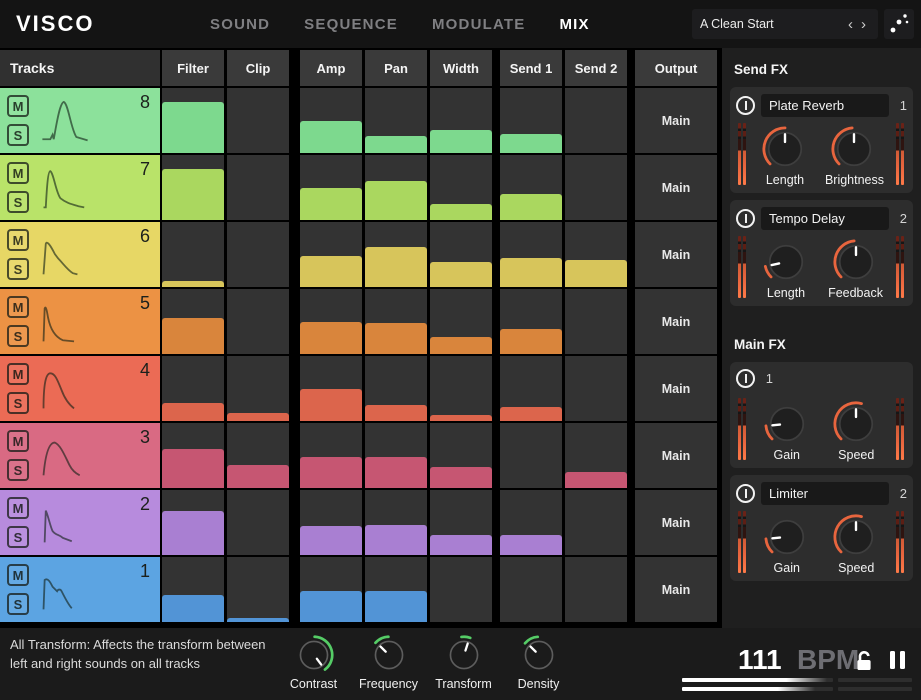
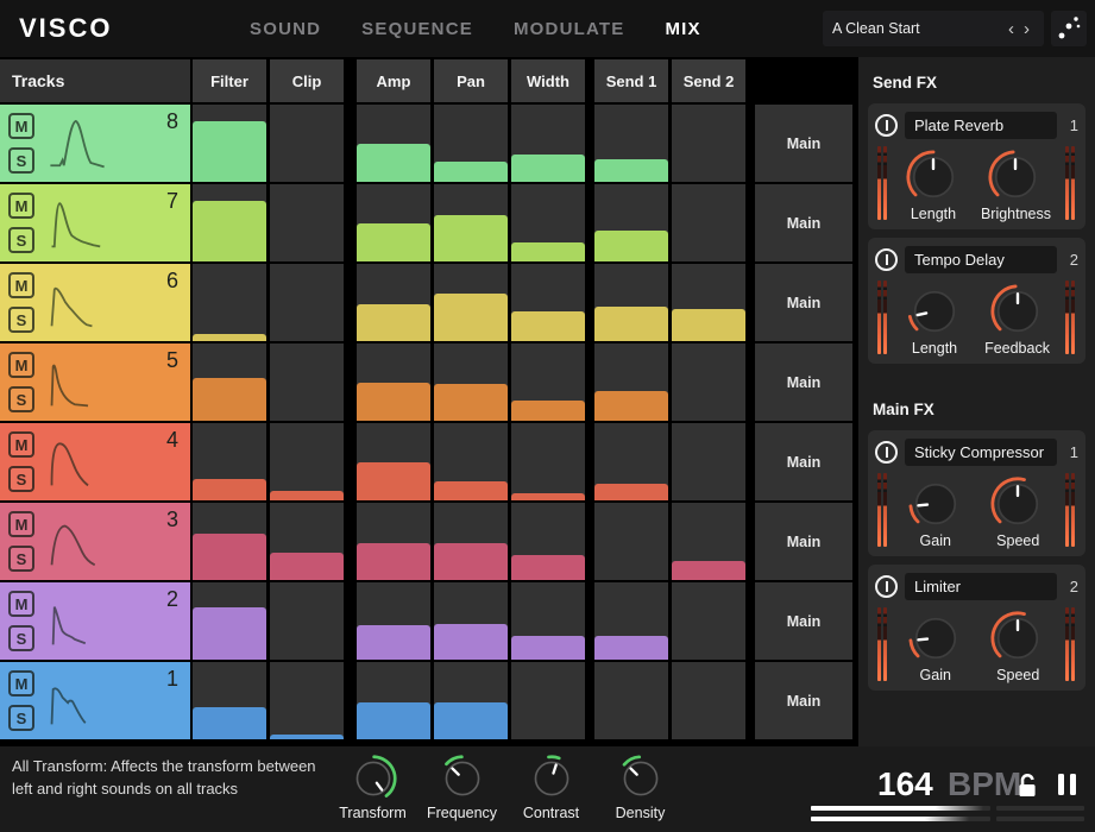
  VISCO
  SOUND
  SEQUENCE
  MODULATE
  MIX
  A Clean Start
  ‹
  ›
  Tracks
  M
  S
  8
  M
  S
  7
  M
  S
  6
  M
  S
  5
  M
  S
  4
  M
  S
  3
  M
  S
  2
  M
  S
  1
  Filter
  Clip
  Amp
  Pan
  Width
  Send 1
  Send 2
- Output
  Main
  Main
  Main
  Main
  Main
  Main
  Main
  Main
  Send FX
  Plate Reverb
  1
  Length
  Brightness
  Tempo Delay
  2
  Length
  Feedback
  Main FX
+ Sticky Compressor
  1
  Gain
  Speed
  Limiter
  2
  Gain
  Speed
  All Transform: Affects the transform between left and right sounds on all tracks
- Contrast
+ Transform
  Frequency
- Transform
+ Contrast
  Density
- 111
+ 164
  BPM
